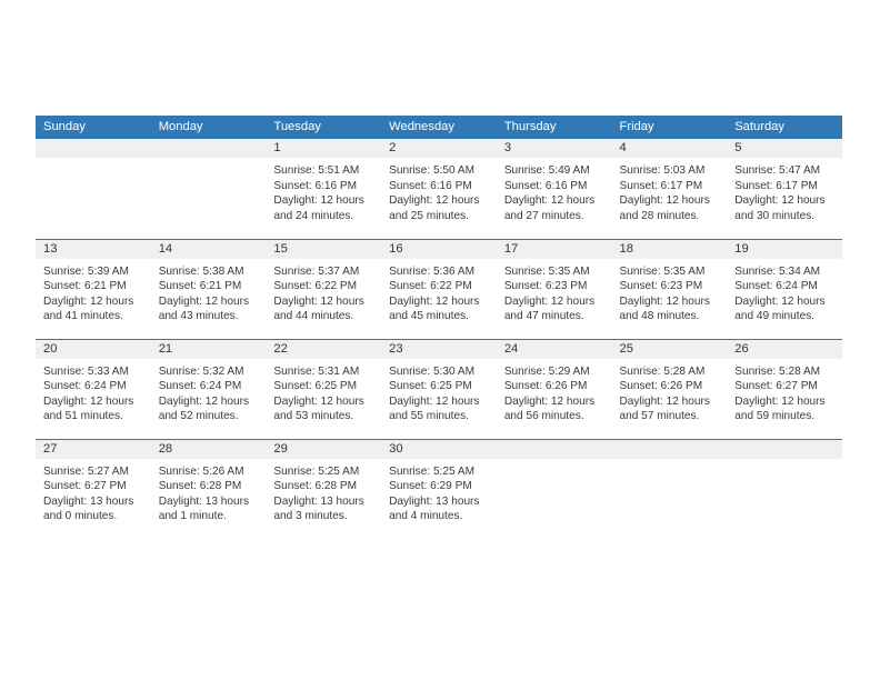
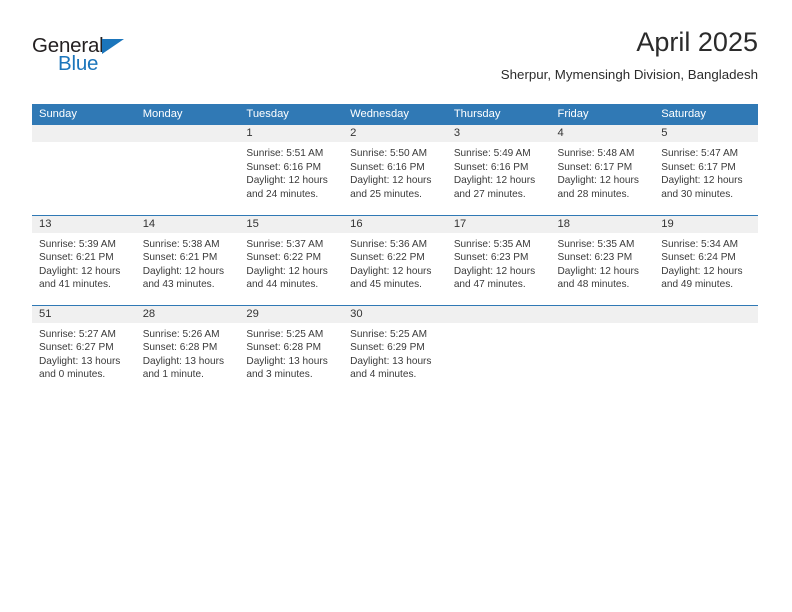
+ General
+ Blue
+ April 2025
+ Sherpur, Mymensingh Division, Bangladesh
  Sunday	Monday	Tuesday	Wednesday	Thursday	Friday	Saturday
- 		1Sunrise: 5:51 AMSunset: 6:16 PMDaylight: 12 hoursand 24 minutes.	2Sunrise: 5:50 AMSunset: 6:16 PMDaylight: 12 hoursand 25 minutes.	3Sunrise: 5:49 AMSunset: 6:16 PMDaylight: 12 hoursand 27 minutes.	4Sunrise: 5:03 AMSunset: 6:17 PMDaylight: 12 hoursand 28 minutes.	5Sunrise: 5:47 AMSunset: 6:17 PMDaylight: 12 hoursand 30 minutes.
+ 		1Sunrise: 5:51 AMSunset: 6:16 PMDaylight: 12 hoursand 24 minutes.	2Sunrise: 5:50 AMSunset: 6:16 PMDaylight: 12 hoursand 25 minutes.	3Sunrise: 5:49 AMSunset: 6:16 PMDaylight: 12 hoursand 27 minutes.	4Sunrise: 5:48 AMSunset: 6:17 PMDaylight: 12 hoursand 28 minutes.	5Sunrise: 5:47 AMSunset: 6:17 PMDaylight: 12 hoursand 30 minutes.
  13Sunrise: 5:39 AMSunset: 6:21 PMDaylight: 12 hoursand 41 minutes.	14Sunrise: 5:38 AMSunset: 6:21 PMDaylight: 12 hoursand 43 minutes.	15Sunrise: 5:37 AMSunset: 6:22 PMDaylight: 12 hoursand 44 minutes.	16Sunrise: 5:36 AMSunset: 6:22 PMDaylight: 12 hoursand 45 minutes.	17Sunrise: 5:35 AMSunset: 6:23 PMDaylight: 12 hoursand 47 minutes.	18Sunrise: 5:35 AMSunset: 6:23 PMDaylight: 12 hoursand 48 minutes.	19Sunrise: 5:34 AMSunset: 6:24 PMDaylight: 12 hoursand 49 minutes.
- 20Sunrise: 5:33 AMSunset: 6:24 PMDaylight: 12 hoursand 51 minutes.	21Sunrise: 5:32 AMSunset: 6:24 PMDaylight: 12 hoursand 52 minutes.	22Sunrise: 5:31 AMSunset: 6:25 PMDaylight: 12 hoursand 53 minutes.	23Sunrise: 5:30 AMSunset: 6:25 PMDaylight: 12 hoursand 55 minutes.	24Sunrise: 5:29 AMSunset: 6:26 PMDaylight: 12 hoursand 56 minutes.	25Sunrise: 5:28 AMSunset: 6:26 PMDaylight: 12 hoursand 57 minutes.	26Sunrise: 5:28 AMSunset: 6:27 PMDaylight: 12 hoursand 59 minutes.
- 27Sunrise: 5:27 AMSunset: 6:27 PMDaylight: 13 hoursand 0 minutes.	28Sunrise: 5:26 AMSunset: 6:28 PMDaylight: 13 hoursand 1 minute.	29Sunrise: 5:25 AMSunset: 6:28 PMDaylight: 13 hoursand 3 minutes.	30Sunrise: 5:25 AMSunset: 6:29 PMDaylight: 13 hoursand 4 minutes.
+ 51Sunrise: 5:27 AMSunset: 6:27 PMDaylight: 13 hoursand 0 minutes.	28Sunrise: 5:26 AMSunset: 6:28 PMDaylight: 13 hoursand 1 minute.	29Sunrise: 5:25 AMSunset: 6:28 PMDaylight: 13 hoursand 3 minutes.	30Sunrise: 5:25 AMSunset: 6:29 PMDaylight: 13 hoursand 4 minutes.
